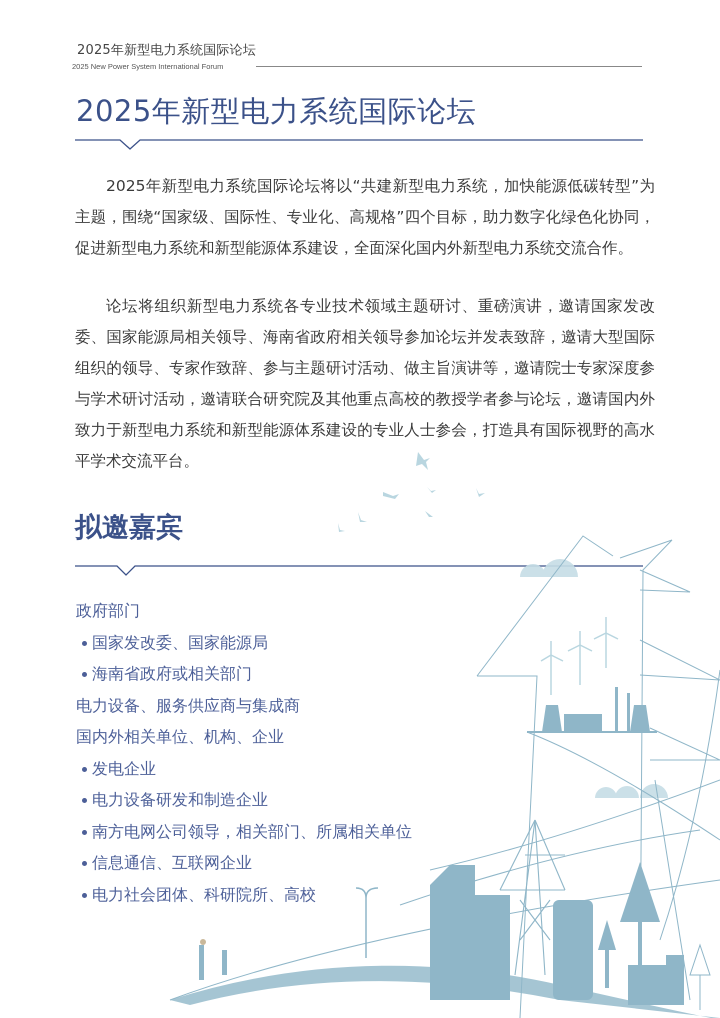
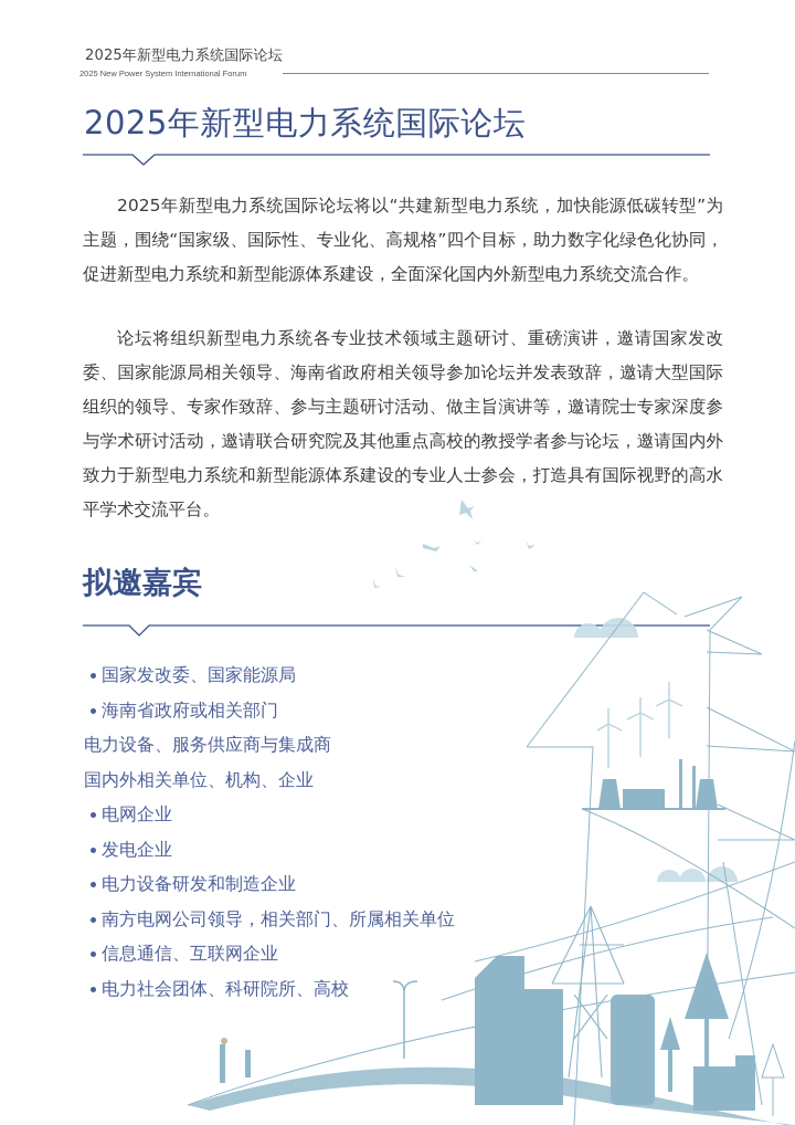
  2025年新型电力系统国际论坛
  2025 New Power System International Forum
  2025年新型电力系统国际论坛
  2025年新型电力系统国际论坛将以“共建新型电力系统，加快能源低碳转型”为主题，围绕“国家级、国际性、专业化、高规格”四个目标，助力数字化绿色化协同，促进新型电力系统和新型能源体系建设，全面深化国内外新型电力系统交流合作。
  论坛将组织新型电力系统各专业技术领域主题研讨、重磅演讲，邀请国家发改委、国家能源局相关领导、海南省政府相关领导参加论坛并发表致辞，邀请大型国际组织的领导、专家作致辞、参与主题研讨活动、做主旨演讲等，邀请院士专家深度参与学术研讨活动，邀请联合研究院及其他重点高校的教授学者参与论坛，邀请国内外致力于新型电力系统和新型能源体系建设的专业人士参会，打造具有国际视野的高水平学术交流平台。
  拟邀嘉宾
- 政府部门
  国家发改委、国家能源局
  海南省政府或相关部门
  电力设备、服务供应商与集成商
  国内外相关单位、机构、企业
+ 电网企业
  发电企业
  电力设备研发和制造企业
  南方电网公司领导，相关部门、所属相关单位
  信息通信、互联网企业
  电力社会团体、科研院所、高校
